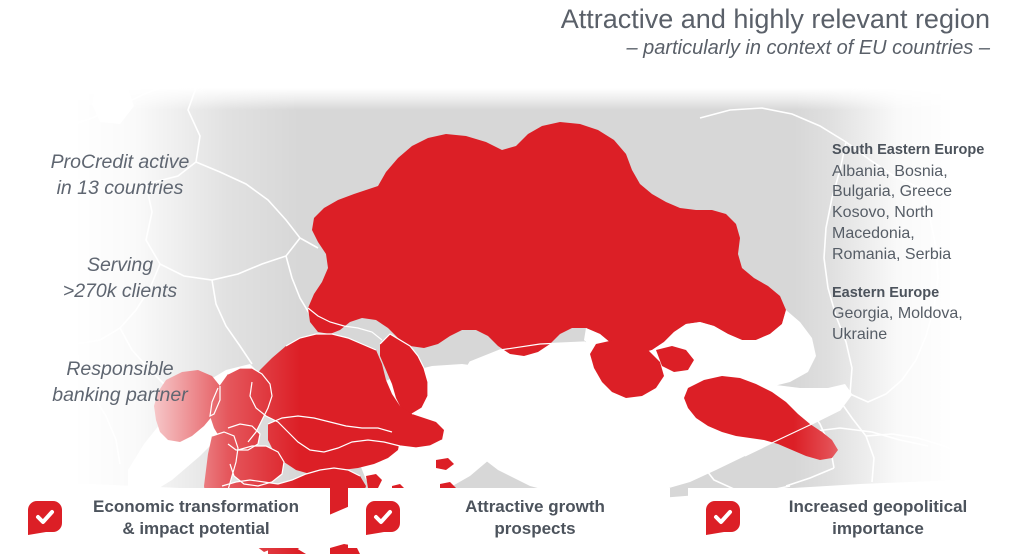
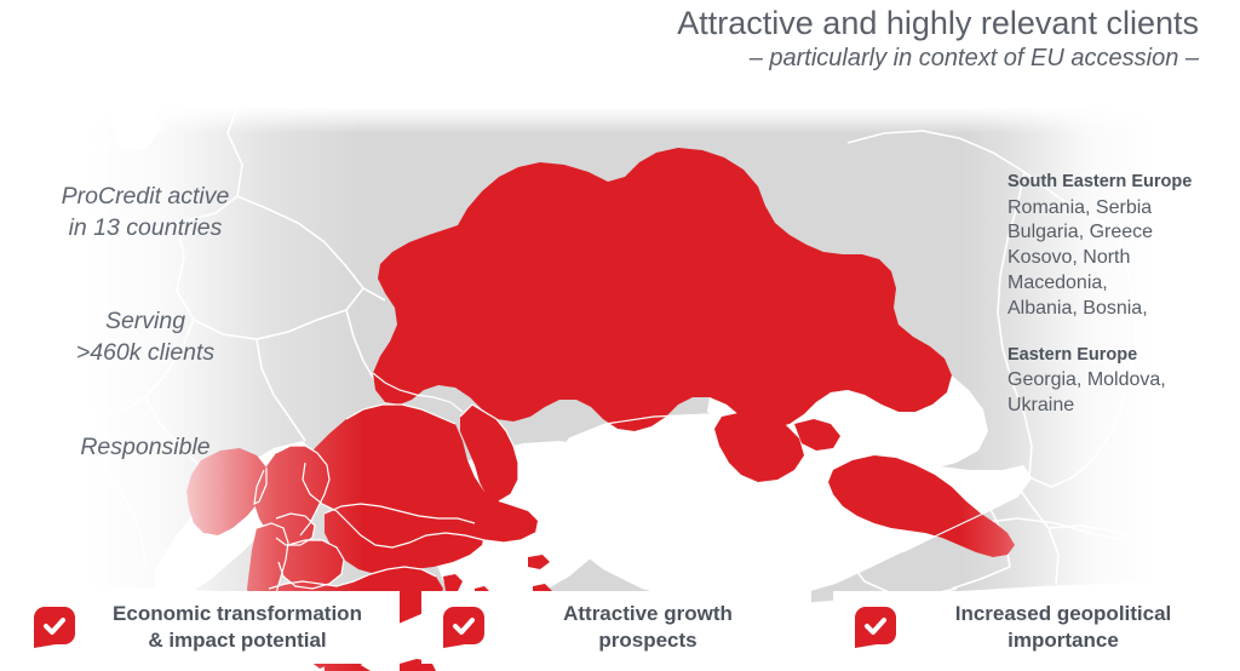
- Attractive and highly relevant region
+ Attractive and highly relevant clients
- – particularly in context of EU countries –
+ – particularly in context of EU accession –
  ProCredit active
  in 13 countries
  Serving
- >270k clients
+ >460k clients
  Responsible
- banking partner
  South Eastern Europe
- Albania, Bosnia,
+ Romania, Serbia
  Bulgaria, Greece
  Kosovo, North
  Macedonia,
- Romania, Serbia
+ Albania, Bosnia,
  Eastern Europe
  Georgia, Moldova,
  Ukraine
  Economic transformation
  & impact potential
  Attractive growth
  prospects
  Increased geopolitical
  importance
